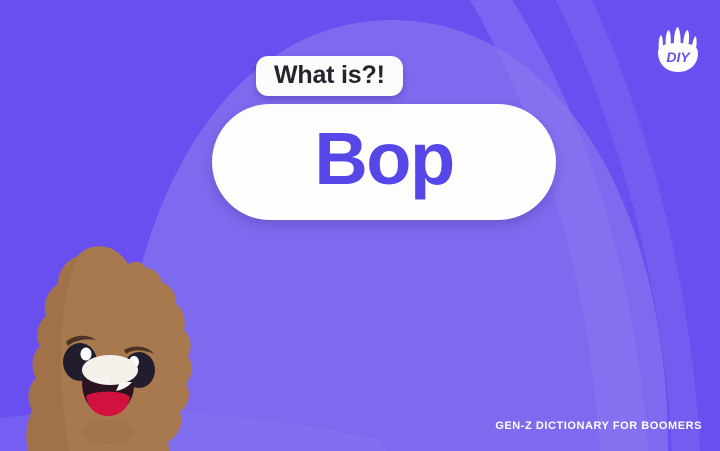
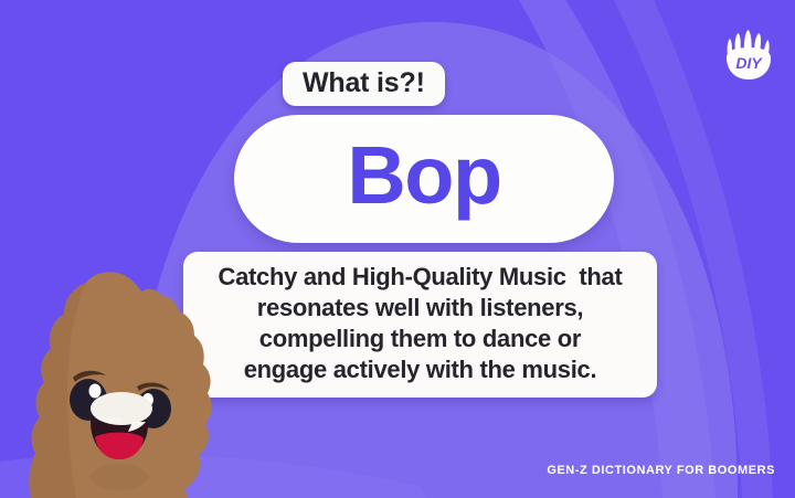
  DIY
  What is?!
  Bop
+ Catchy and High-Quality Music that
+ resonates well with listeners,
+ compelling them to dance or
+ engage actively with the music.
  GEN-Z DICTIONARY FOR BOOMERS
